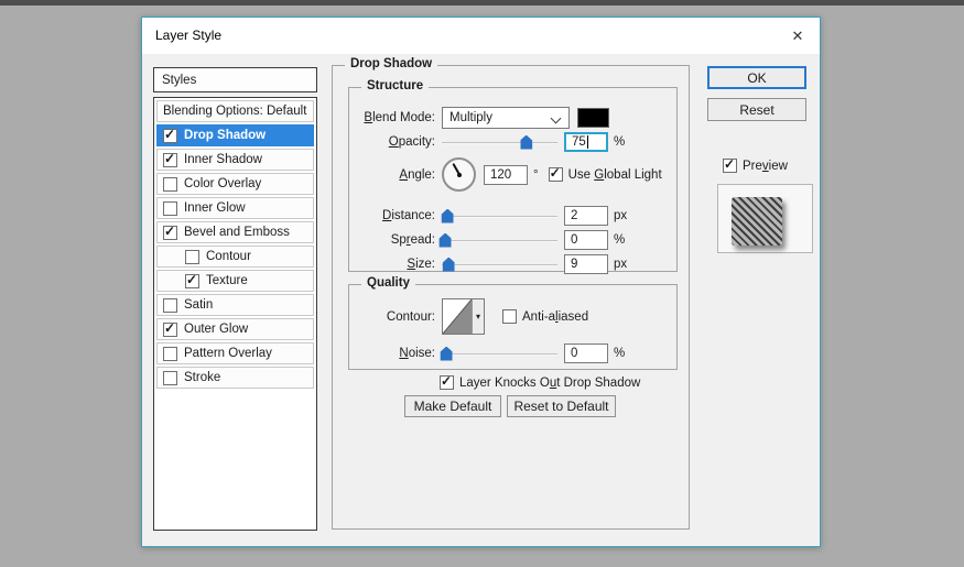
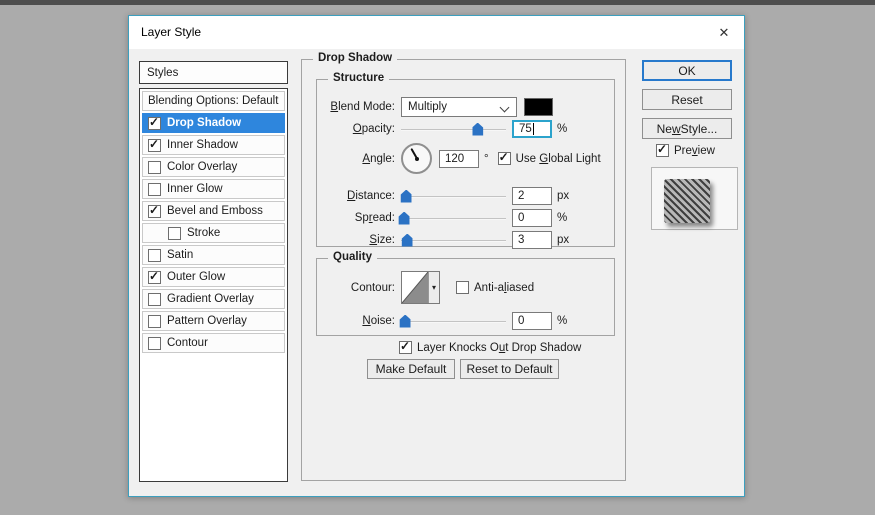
  Layer Style
  ✕
  Styles
  Blending Options: Default
  Drop Shadow
  Inner Shadow
  Color Overlay
  Inner Glow
  Bevel and Emboss
- Contour
+ Stroke
- Texture
  Satin
  Outer Glow
+ Gradient Overlay
  Pattern Overlay
- Stroke
+ Contour
  Drop Shadow
  Structure
  Blend Mode:
  Multiply
  Opacity:
  75
  %
  Angle:
  120
  °
  Use Global Light
  Distance:
  2
  px
  Spread:
  0
  %
  Size:
- 9
+ 3
  px
  Quality
  Contour:
  ▾
  Anti-aliased
  Noise:
  0
  %
  Layer Knocks Out Drop Shadow
  Make Default
  Reset to Default
  OK
  Reset
+ Ne
+ w
+ Style...
  Preview
